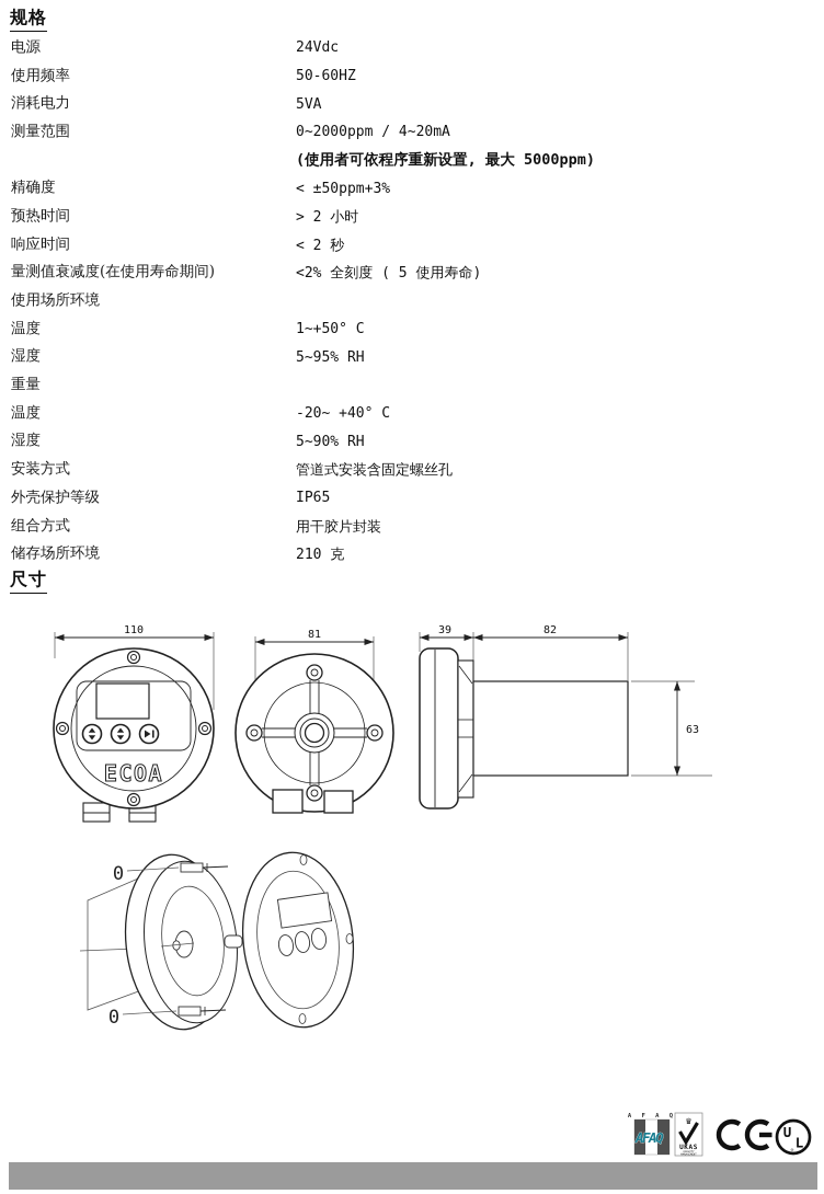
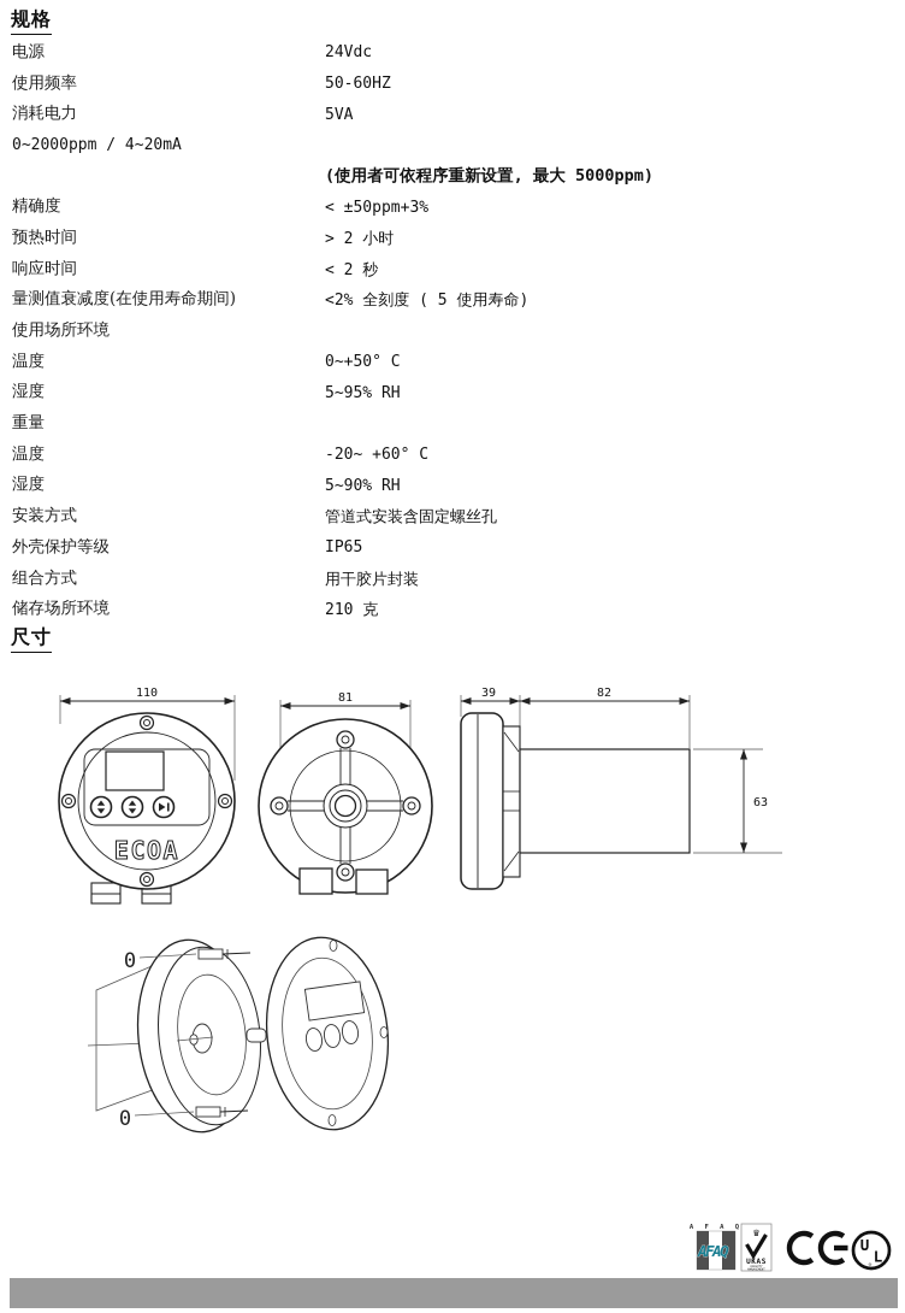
  规格
  电源
  24Vdc
  使用频率
  50-60HZ
  消耗电力
  5VA
- 测量范围
  0~2000ppm / 4~20mA
  (使用者可依程序重新设置, 最大 5000ppm)
  精确度
  < ±50ppm+3%
  预热时间
  > 2 小时
  响应时间
  < 2 秒
  量测值衰减度(在使用寿命期间)
  <2% 全刻度 ( 5 使用寿命)
  使用场所环境
  温度
- 1~+50° C
+ 0~+50° C
  湿度
  5~95% RH
  重量
  温度
- -20~ +40° C
+ -20~ +60° C
  湿度
  5~90% RH
  安装方式
  管道式安装含固定螺丝孔
  外壳保护等级
  IP65
  组合方式
  用干胶片封装
  储存场所环境
  210 克
  尺寸
  110
  ECOA
  81
  39
  82
  63
  0
  0
  AFAQ
  ♛
  U
  L
